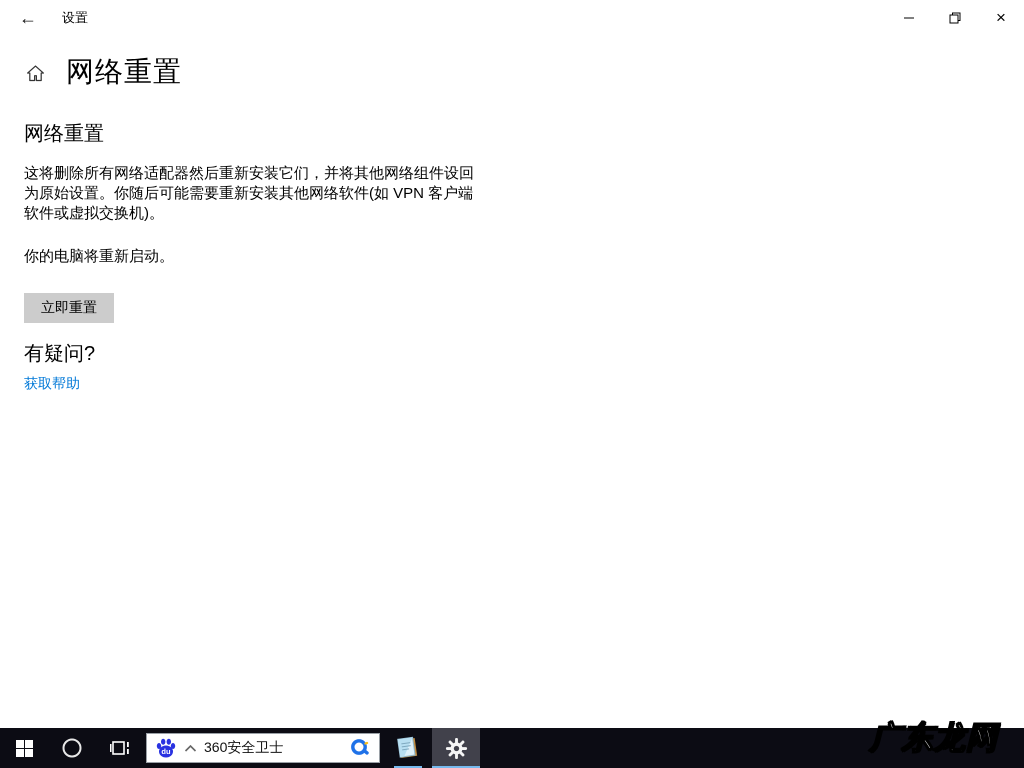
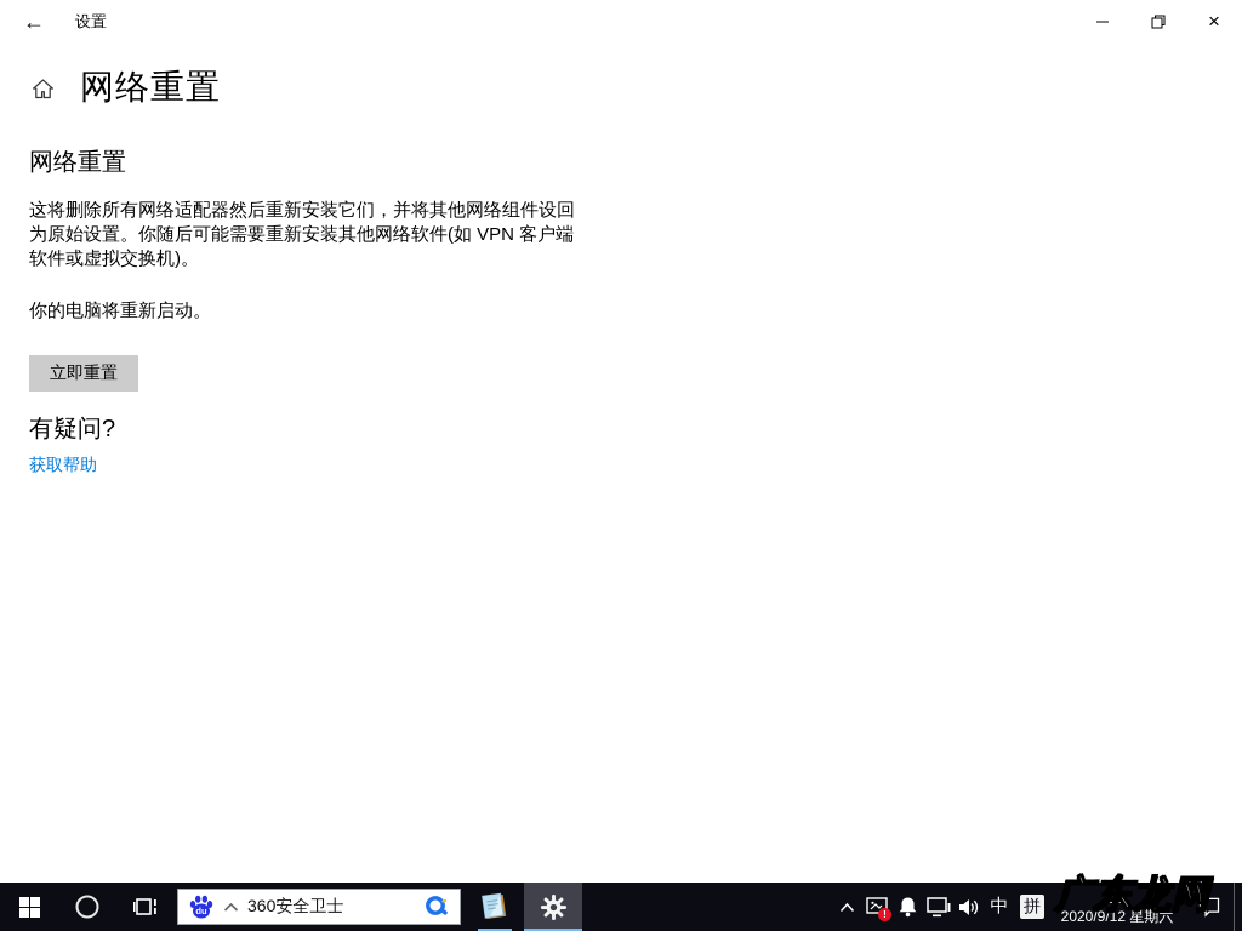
  ←
  设置
  ×
  网络重置
  网络重置
  这将删除所有网络适配器然后重新安装它们，并将其他网络组件设回为原始设置。你随后可能需要重新安装其他网络软件(如 VPN 客户端软件或虚拟交换机)。
  你的电脑将重新启动。
  立即重置
  有疑问?
  获取帮助
  du
  360安全卫士
+ !
+ 中
+ 拼
+ 20:
+ 2020/9/12 星期六
  广东龙网
